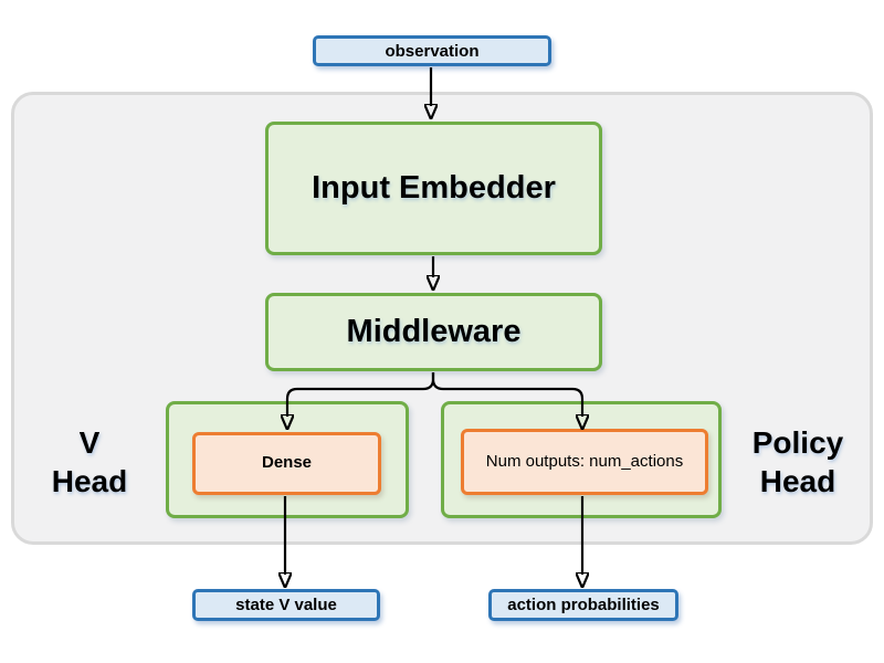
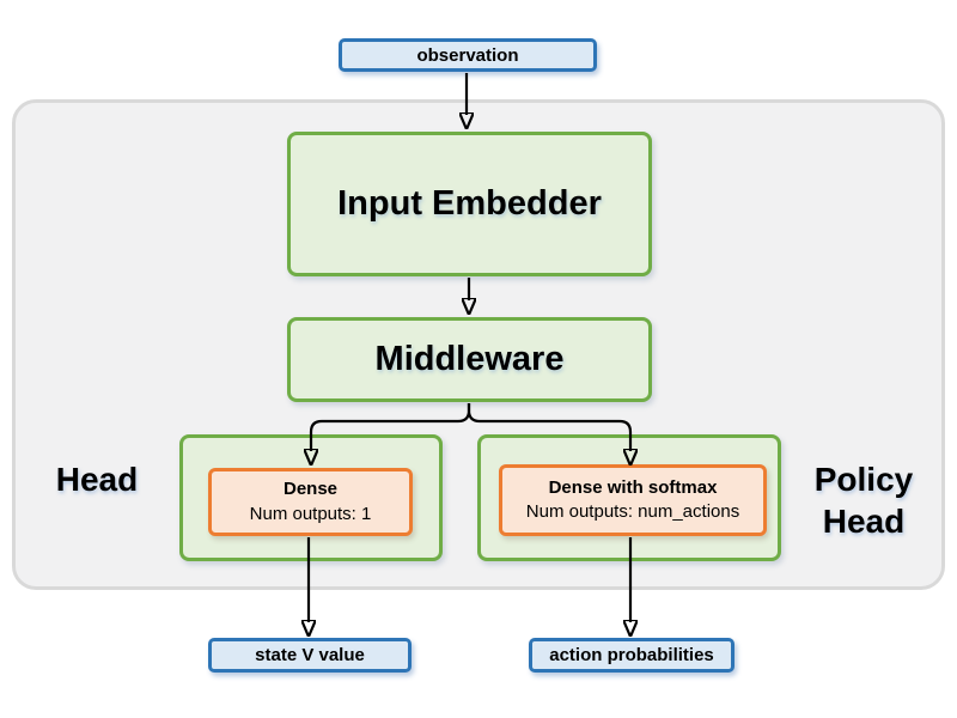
  observation
  Input Embedder
  Middleware
  Dense
+ Num outputs: 1
+ Dense with softmax
  Num outputs: num_actions
- V
  Head
  Policy
  Head
  state V value
  action probabilities
